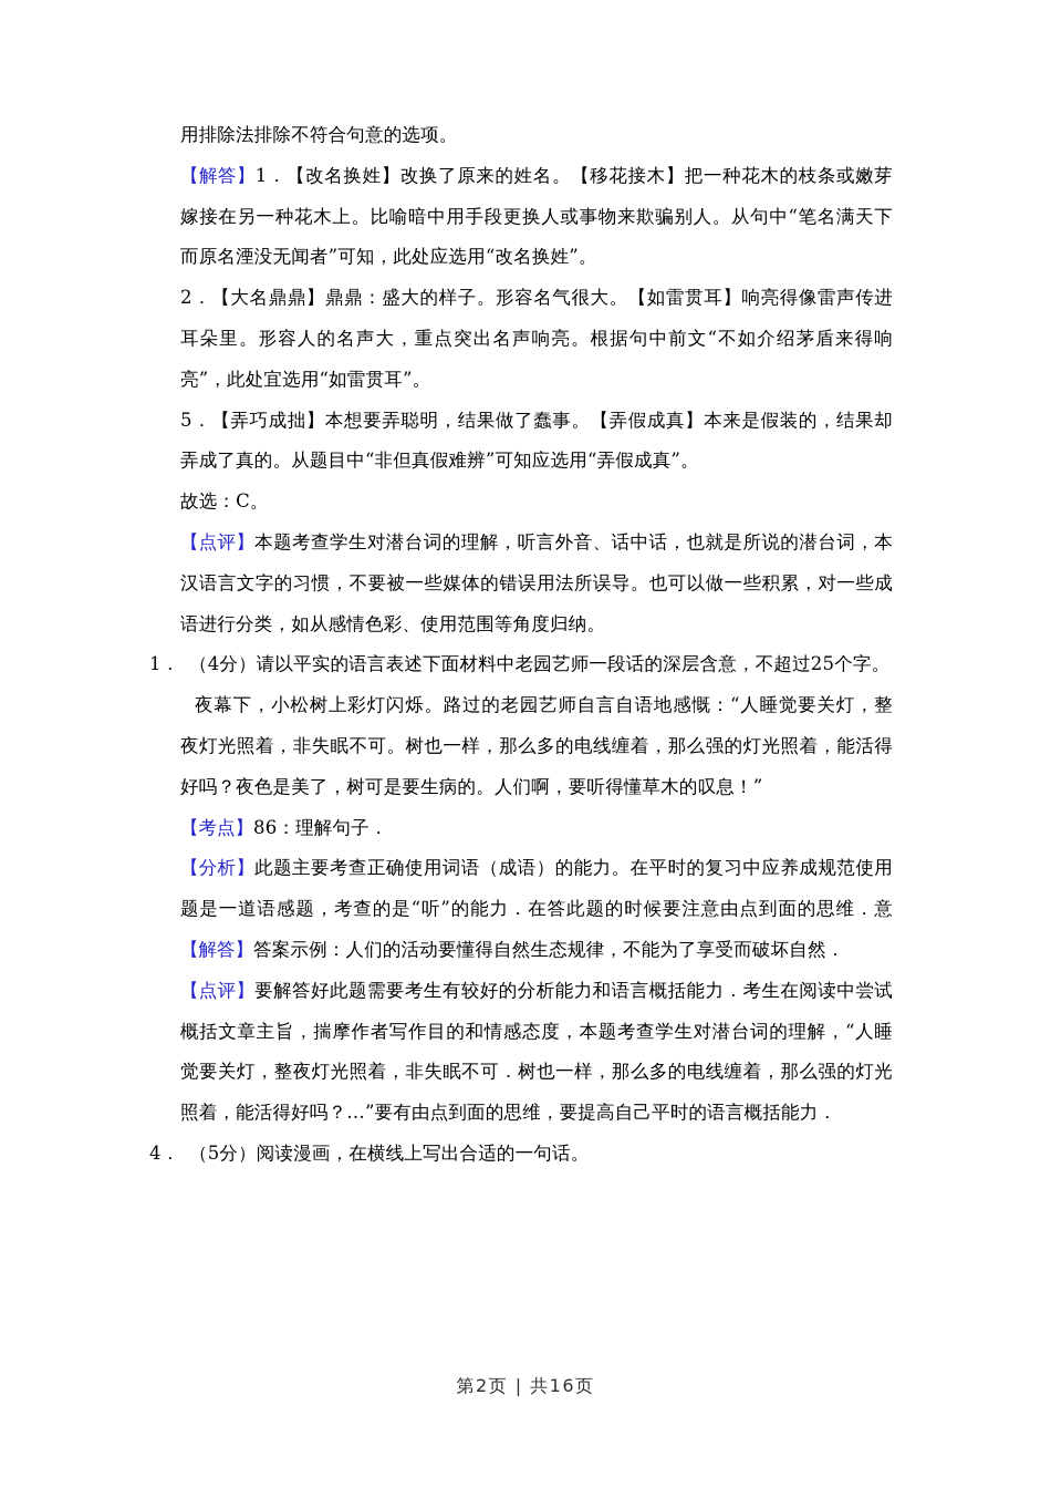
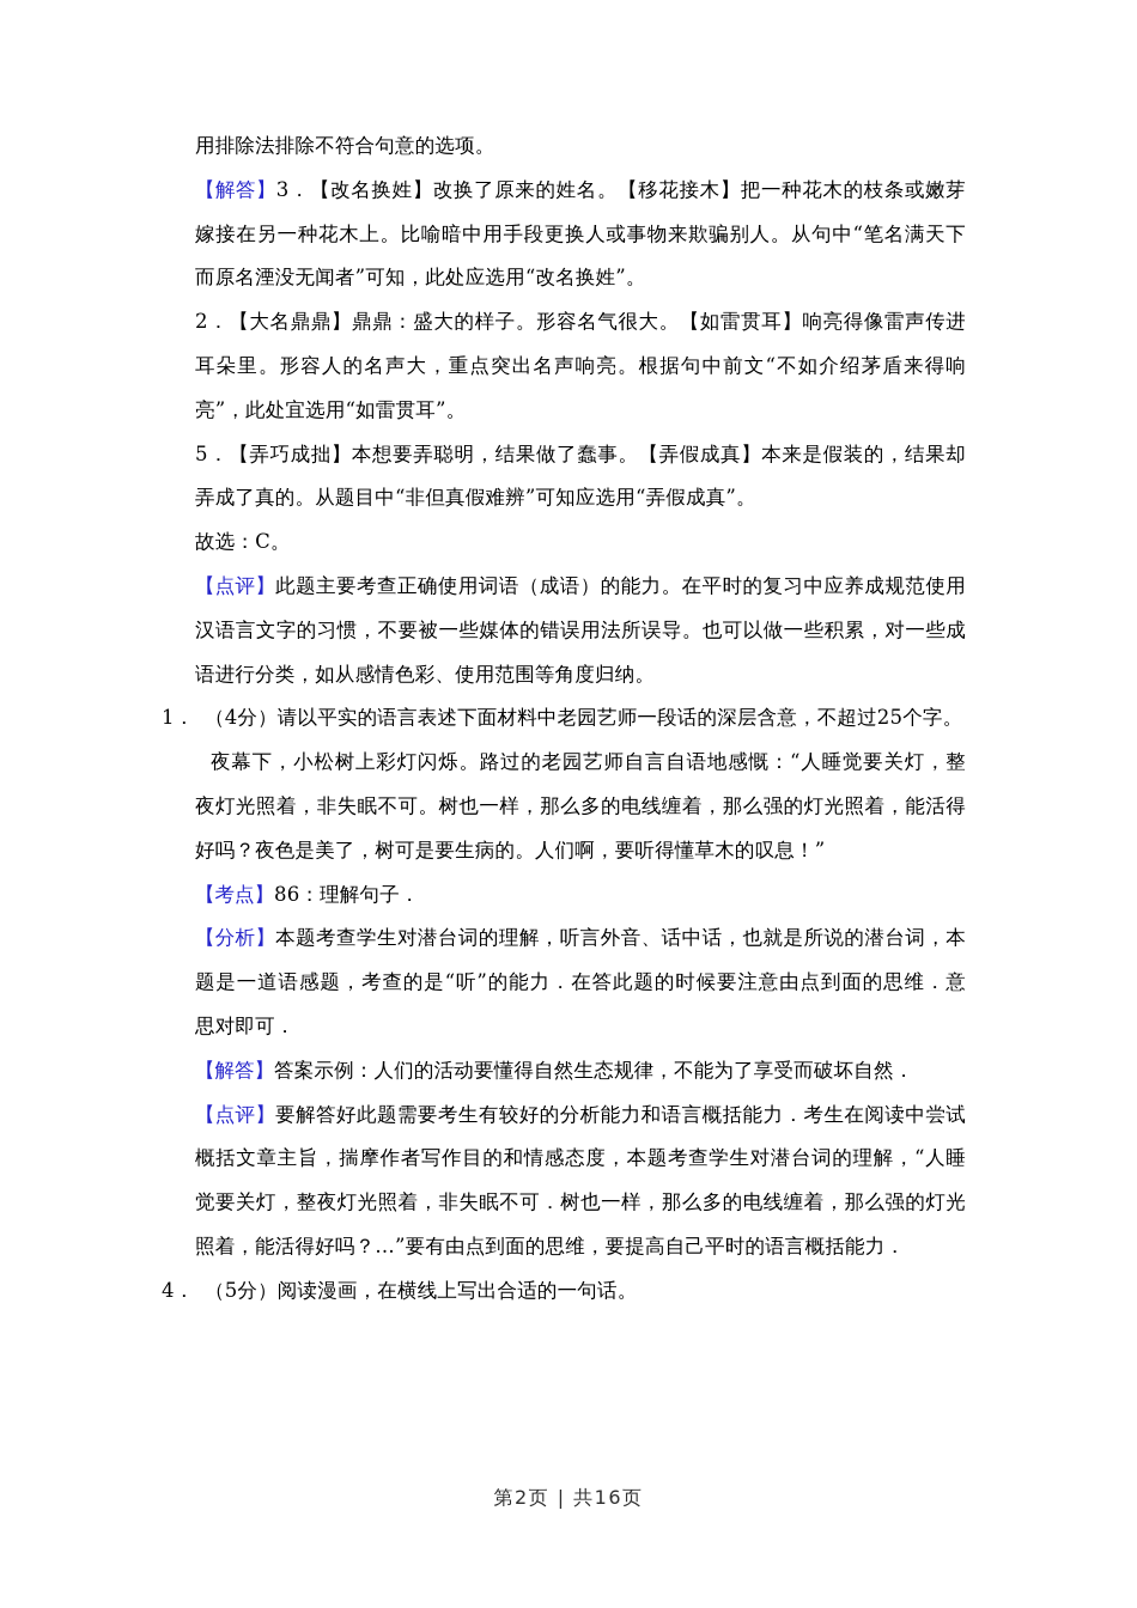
  用排除法排除不符合句意的选项。
- 【解答】1．【改名换姓】改换了原来的姓名。【移花接木】把一种花木的枝条或嫩芽
+ 【解答】3．【改名换姓】改换了原来的姓名。【移花接木】把一种花木的枝条或嫩芽
  嫁接在另一种花木上。比喻暗中用手段更换人或事物来欺骗别人。从句中“笔名满天下
  而原名湮没无闻者”可知，此处应选用“改名换姓”。
  2．【大名鼎鼎】鼎鼎：盛大的样子。形容名气很大。【如雷贯耳】响亮得像雷声传进
  耳朵里。形容人的名声大，重点突出名声响亮。根据句中前文“不如介绍茅盾来得响
  亮”，此处宜选用“如雷贯耳”。
  5．【弄巧成拙】本想要弄聪明，结果做了蠢事。【弄假成真】本来是假装的，结果却
  弄成了真的。从题目中“非但真假难辨”可知应选用“弄假成真”。
  故选：C。
- 【点评】本题考查学生对潜台词的理解，听言外音、话中话，也就是所说的潜台词，本
+ 【点评】此题主要考查正确使用词语（成语）的能力。在平时的复习中应养成规范使用
  汉语言文字的习惯，不要被一些媒体的错误用法所误导。也可以做一些积累，对一些成
  语进行分类，如从感情色彩、使用范围等角度归纳。
  1． （4分）请以平实的语言表述下面材料中老园艺师一段话的深层含意，不超过25个字。
  夜幕下，小松树上彩灯闪烁。路过的老园艺师自言自语地感慨：“人睡觉要关灯，整
  夜灯光照着，非失眠不可。树也一样，那么多的电线缠着，那么强的灯光照着，能活得
  好吗？夜色是美了，树可是要生病的。人们啊，要听得懂草木的叹息！”
  【考点】86：理解句子．
- 【分析】此题主要考查正确使用词语（成语）的能力。在平时的复习中应养成规范使用
+ 【分析】本题考查学生对潜台词的理解，听言外音、话中话，也就是所说的潜台词，本
  题是一道语感题，考查的是“听”的能力．在答此题的时候要注意由点到面的思维．意
+ 思对即可．
  【解答】答案示例：人们的活动要懂得自然生态规律，不能为了享受而破坏自然．
  【点评】要解答好此题需要考生有较好的分析能力和语言概括能力．考生在阅读中尝试
  概括文章主旨，揣摩作者写作目的和情感态度，本题考查学生对潜台词的理解，“人睡
  觉要关灯，整夜灯光照着，非失眠不可．树也一样，那么多的电线缠着，那么强的灯光
  照着，能活得好吗？…”要有由点到面的思维，要提高自己平时的语言概括能力．
  4． （5分）阅读漫画，在横线上写出合适的一句话。
  第2页 | 共16页
